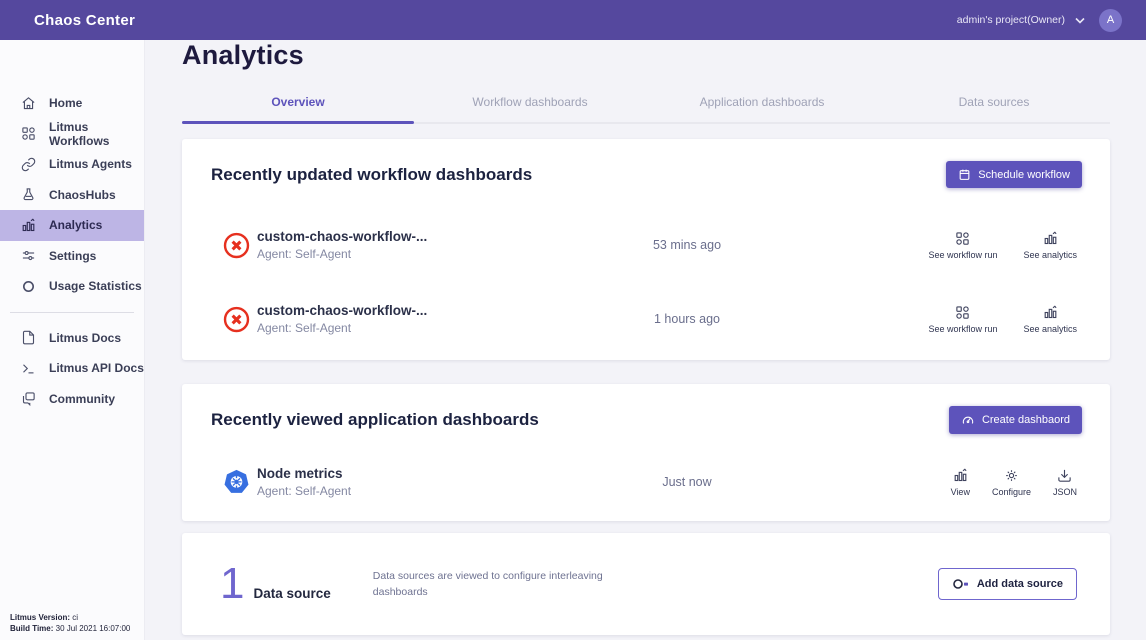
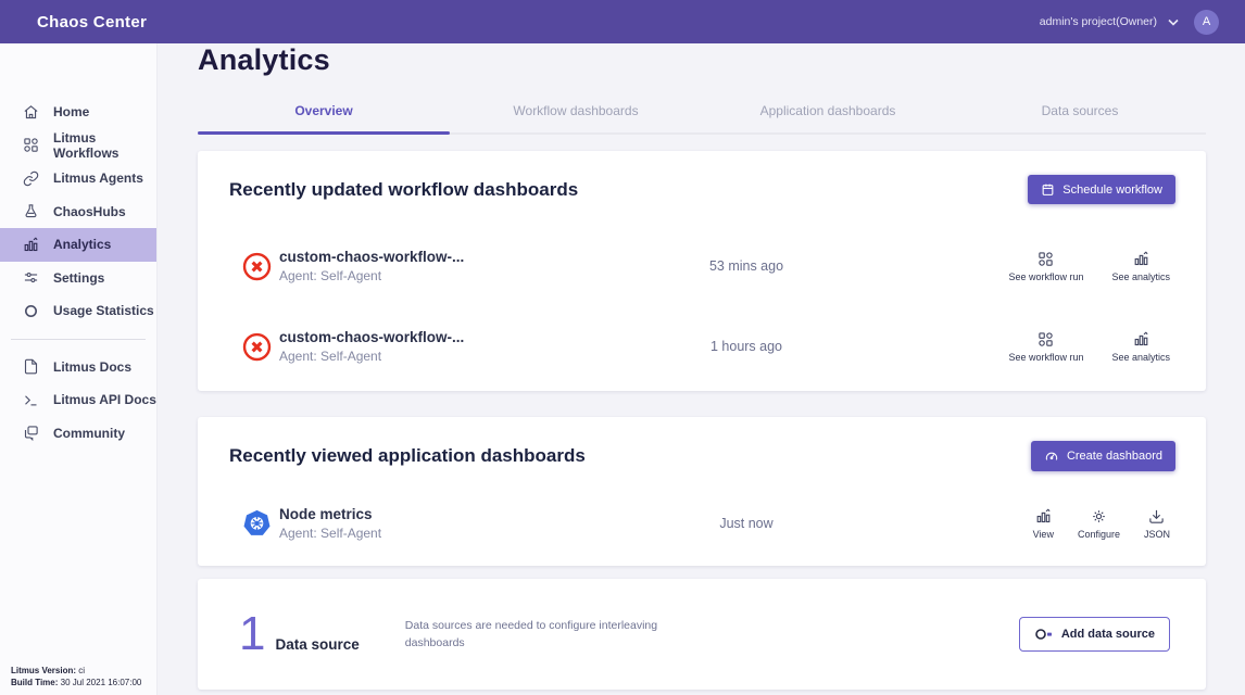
  Chaos Center
  admin's project(Owner)
  A
  Home
  Litmus Workflows
  Litmus Agents
  ChaosHubs
  Analytics
  Settings
  Usage Statistics
  Litmus Docs
  Litmus API Docs
  Community
  Litmus Version: ci
  Build Time: 30 Jul 2021 16:07:00
  Analytics
  Overview
  Workflow dashboards
  Application dashboards
  Data sources
  Recently updated workflow dashboards
  Schedule workflow
  custom-chaos-workflow-...
  Agent: Self-Agent
  53 mins ago
  See workflow run
  See analytics
  custom-chaos-workflow-...
  Agent: Self-Agent
  1 hours ago
  See workflow run
  See analytics
  Recently viewed application dashboards
  Create dashbaord
  Node metrics
  Agent: Self-Agent
  Just now
  View
  Configure
  JSON
  1
  Data source
- Data sources are viewed to configure interleaving dashboards
+ Data sources are needed to configure interleaving dashboards
  Add data source
